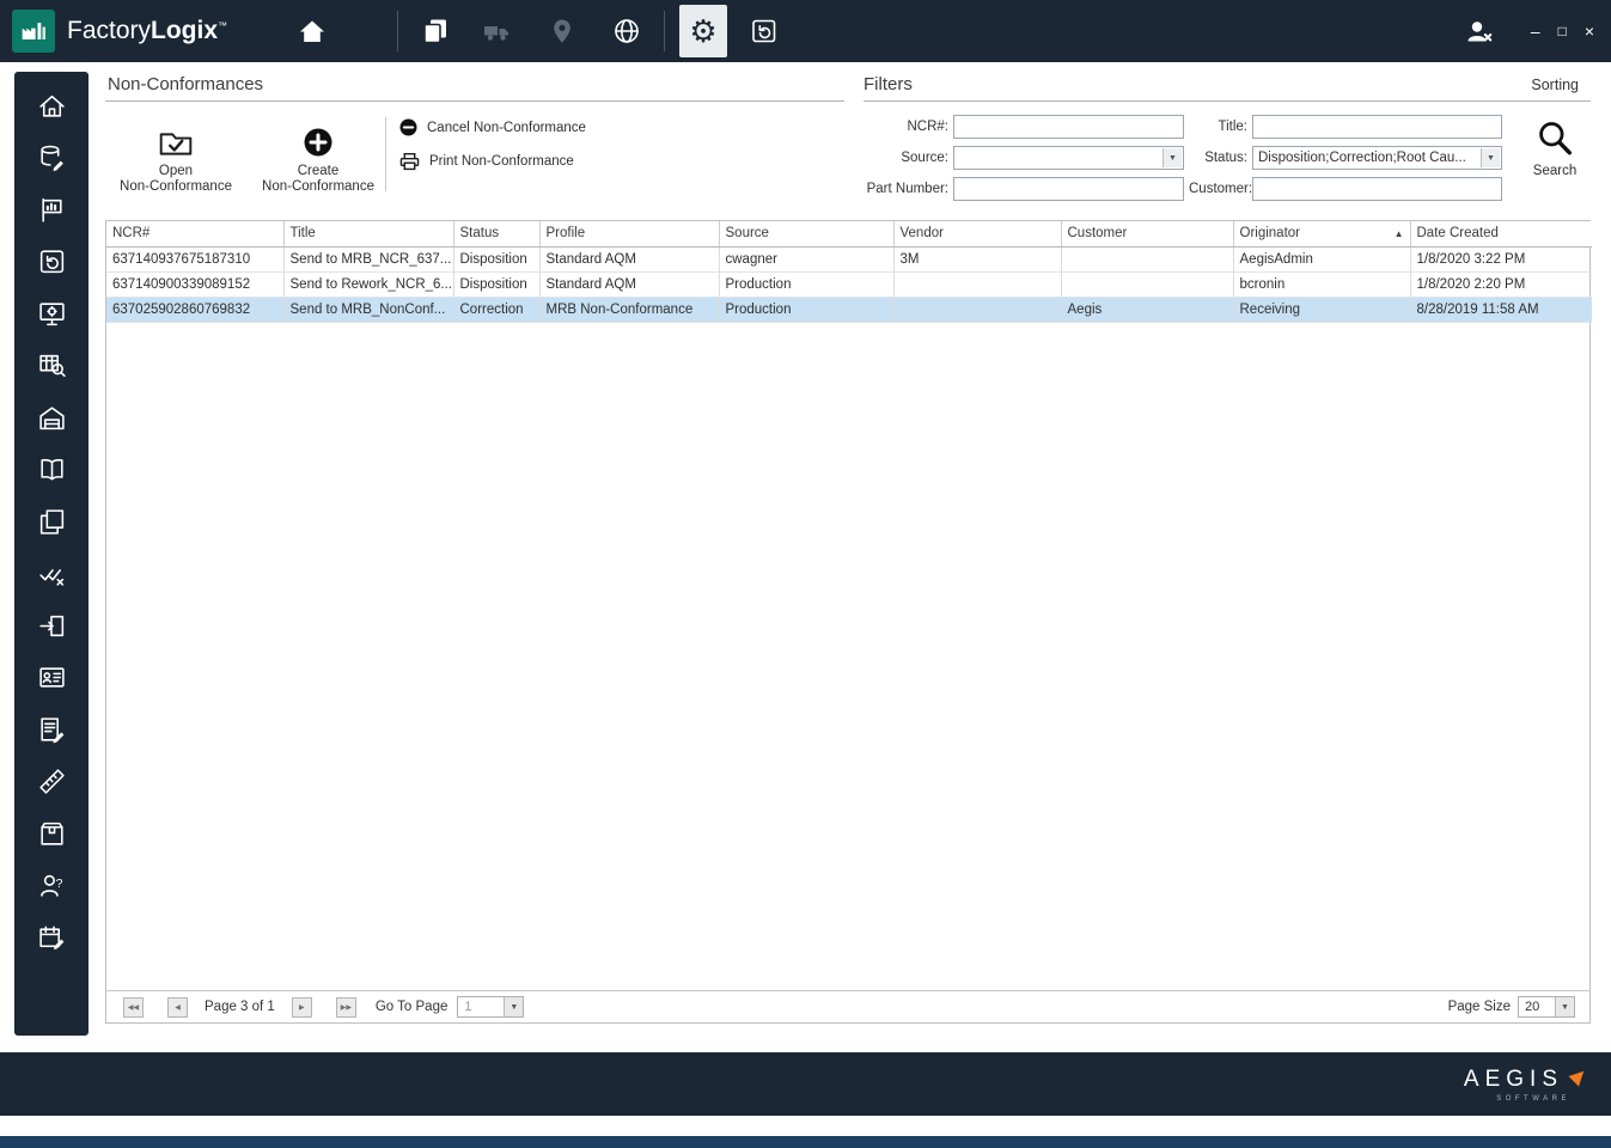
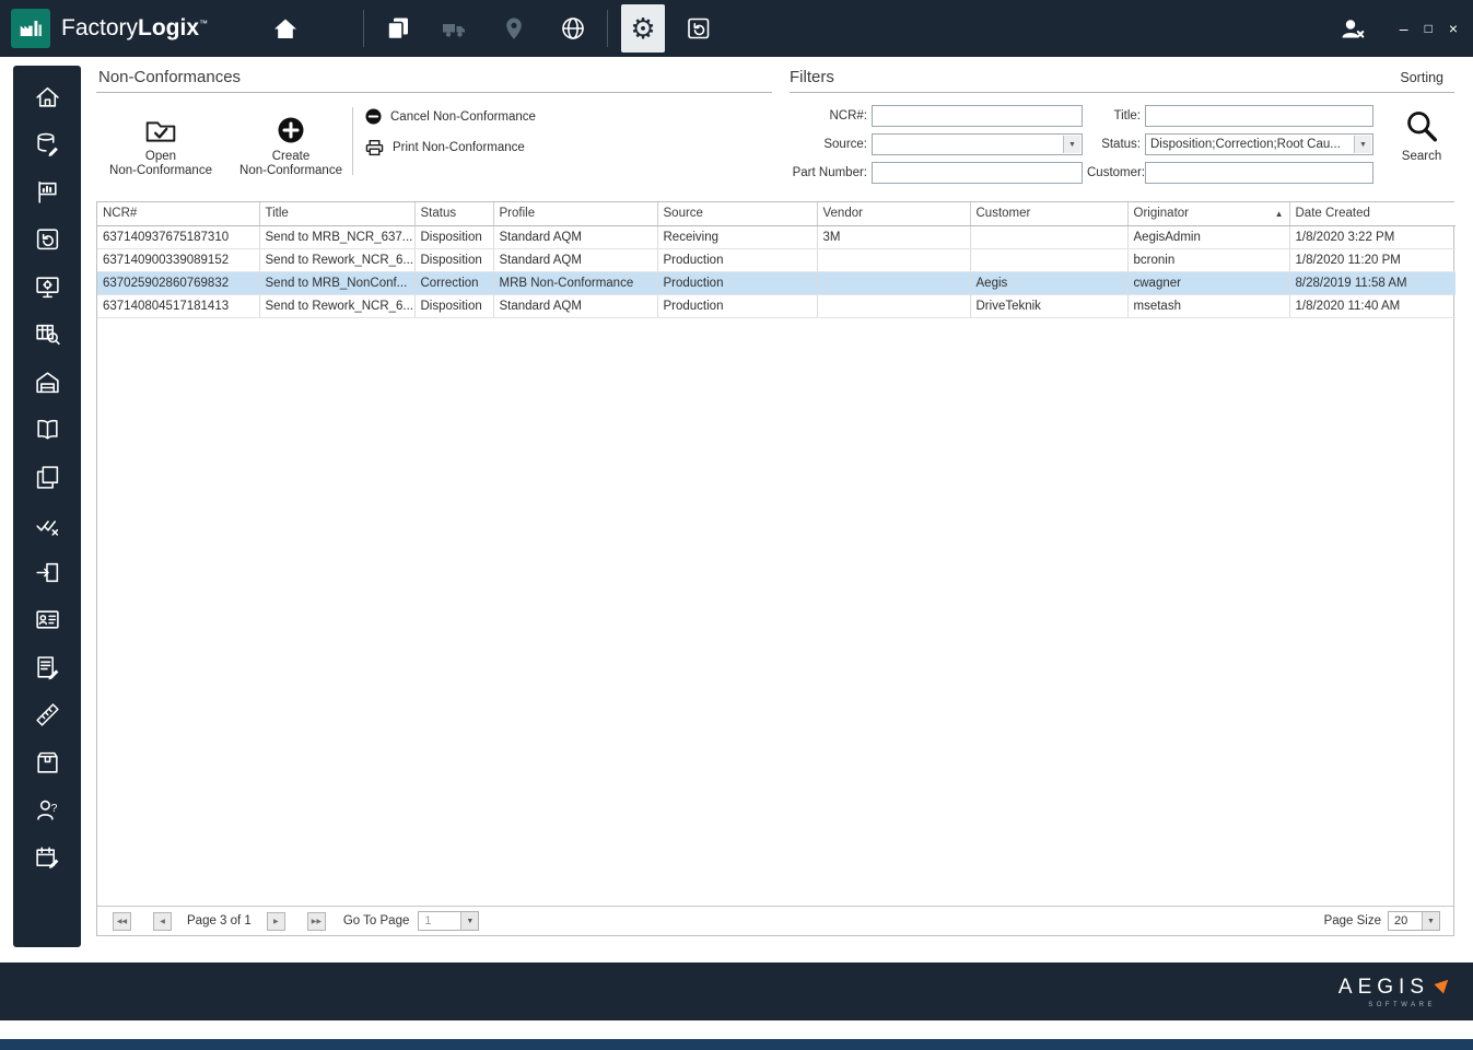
  FactoryLogix™
  ⚙
  –
  □
  ×
  ?
  Non-Conformances
  Filters
  Sorting
  Open
  Non-Conformance
  Create
  Non-Conformance
  Cancel Non-Conformance
  Print Non-Conformance
  NCR#:
  Title:
  Source:
  Status:
  Disposition;Correction;Root Cau...
  Part Number:
  Customer:
  Search
  NCR#	Title	Status	Profile	Source	Vendor	Customer	Originator ▲	Date Created
- 637140937675187310	Send to MRB_NCR_637...	Disposition	Standard AQM	cwagner	3M		AegisAdmin	1/8/2020 3:22 PM
+ 637140937675187310	Send to MRB_NCR_637...	Disposition	Standard AQM	Receiving	3M		AegisAdmin	1/8/2020 3:22 PM
- 637140900339089152	Send to Rework_NCR_6...	Disposition	Standard AQM	Production			bcronin	1/8/2020 2:20 PM
+ 637140900339089152	Send to Rework_NCR_6...	Disposition	Standard AQM	Production			bcronin	1/8/2020 11:20 PM
- 637025902860769832	Send to MRB_NonConf...	Correction	MRB Non-Conformance	Production		Aegis	Receiving	8/28/2019 11:58 AM
+ 637025902860769832	Send to MRB_NonConf...	Correction	MRB Non-Conformance	Production		Aegis	cwagner	8/28/2019 11:58 AM
+ 637140804517181413	Send to Rework_NCR_6...	Disposition	Standard AQM	Production		DriveTeknik	msetash	1/8/2020 11:40 AM
  Page 3 of 1
  Go To Page
  1
  Page Size
  20
  AEGIS
